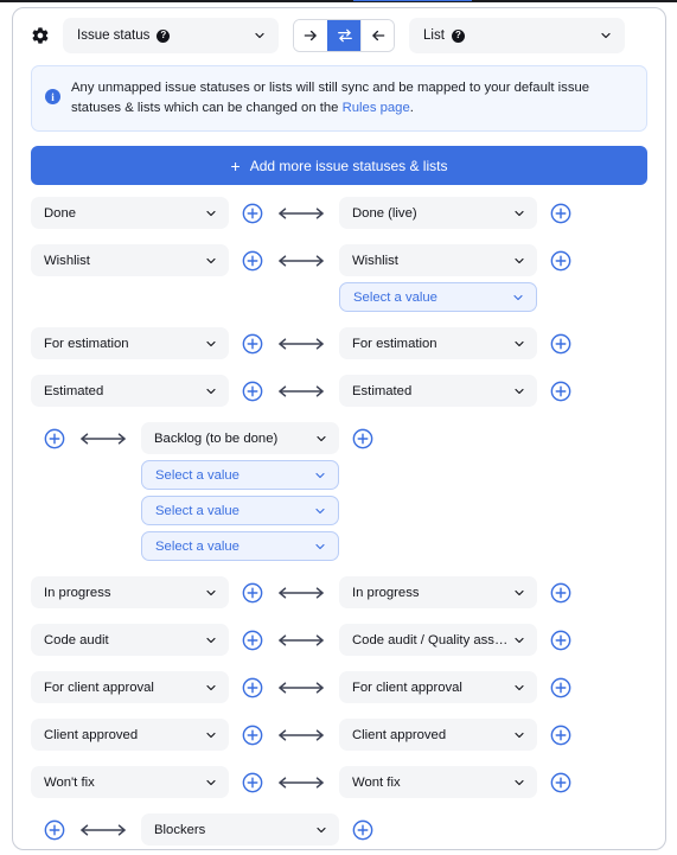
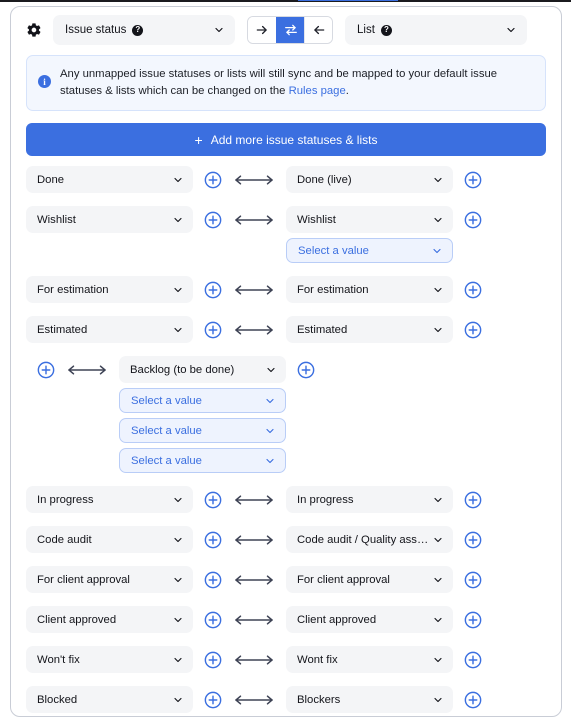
  Issue status
  ?
  List
  ?
  i
  Any unmapped issue statuses or lists will still sync and be mapped to your default issue statuses & lists which can be changed on the Rules page.
  +
  Add more issue statuses & lists
  Done
  Done (live)
  Wishlist
  Wishlist
  Select a value
  For estimation
  For estimation
  Estimated
  Estimated
  Backlog (to be done)
  Select a value
  Select a value
  Select a value
  In progress
  In progress
  Code audit
  Code audit / Quality assura
  For client approval
  For client approval
  Client approved
  Client approved
  Won't fix
  Wont fix
+ Blocked
  Blockers
